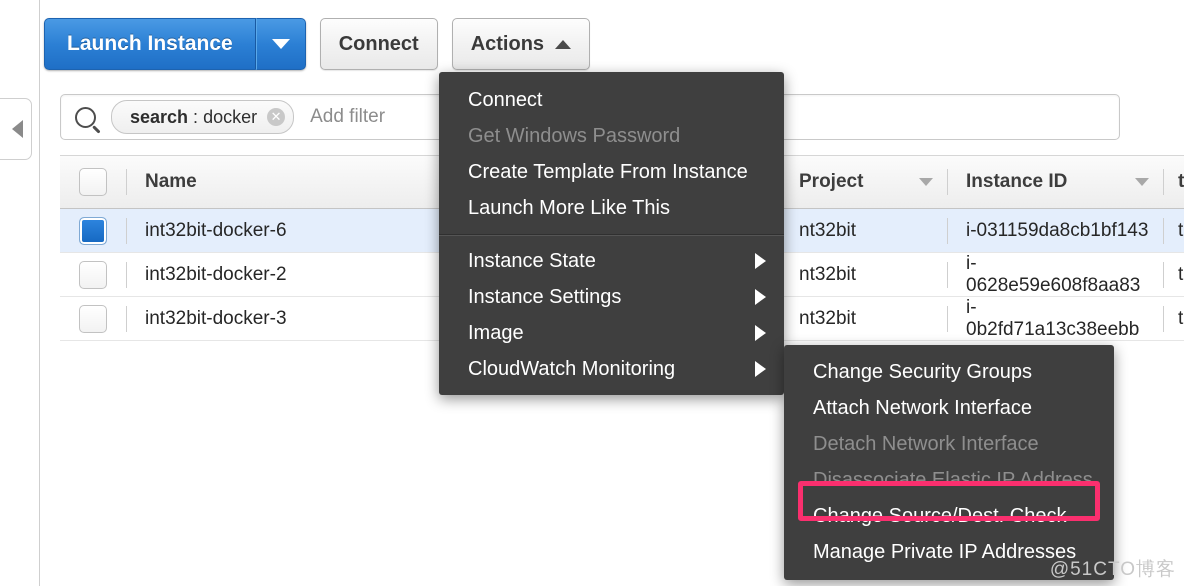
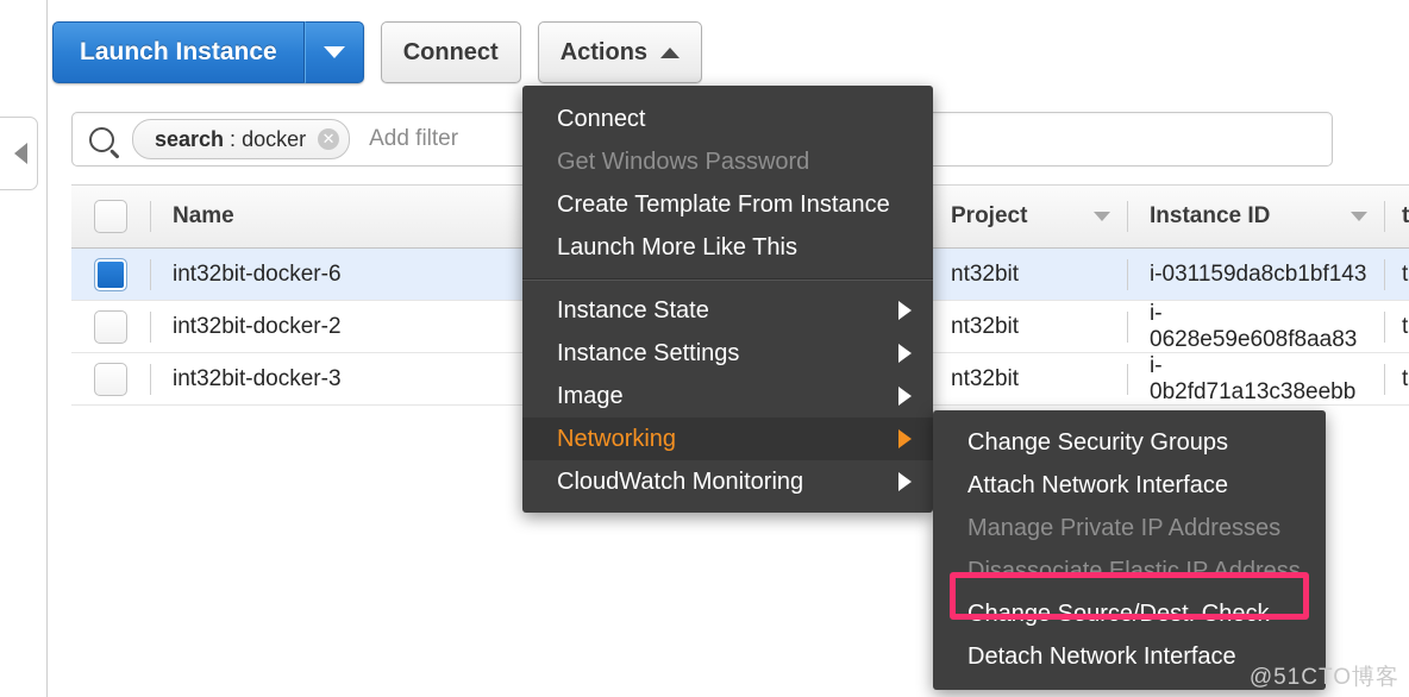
  Launch Instance
  Connect
  Actions
  search
  :
  docker
  ✕
  Add filter
  Name
  Project
  Instance ID
  t
  int32bit-docker-6
  nt32bit
  i-031159da8cb1bf143
  t
  int32bit-docker-2
  nt32bit
  i-0628e59e608f8aa83
  t
  int32bit-docker-3
  nt32bit
  i-0b2fd71a13c38eebb
  t
  Connect
  Get Windows Password
  Create Template From Instance
  Launch More Like This
  Instance State
  Instance Settings
  Image
+ Networking
  CloudWatch Monitoring
  Change Security Groups
  Attach Network Interface
- Detach Network Interface
+ Manage Private IP Addresses
  Disassociate Elastic IP Address
  Change Source/Dest. Check
- Manage Private IP Addresses
+ Detach Network Interface
  @51CTO博客
